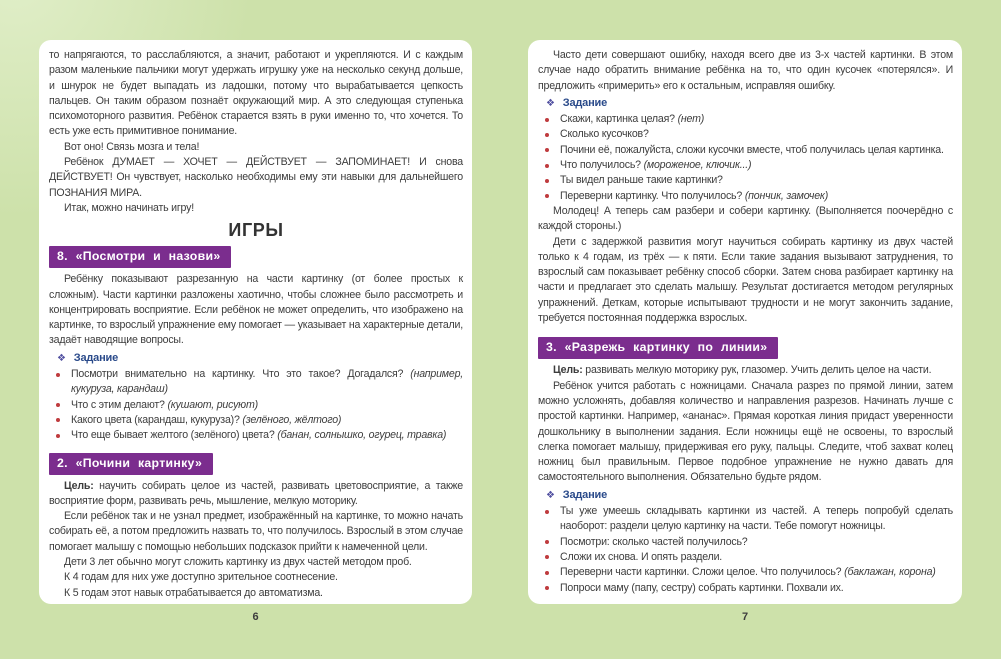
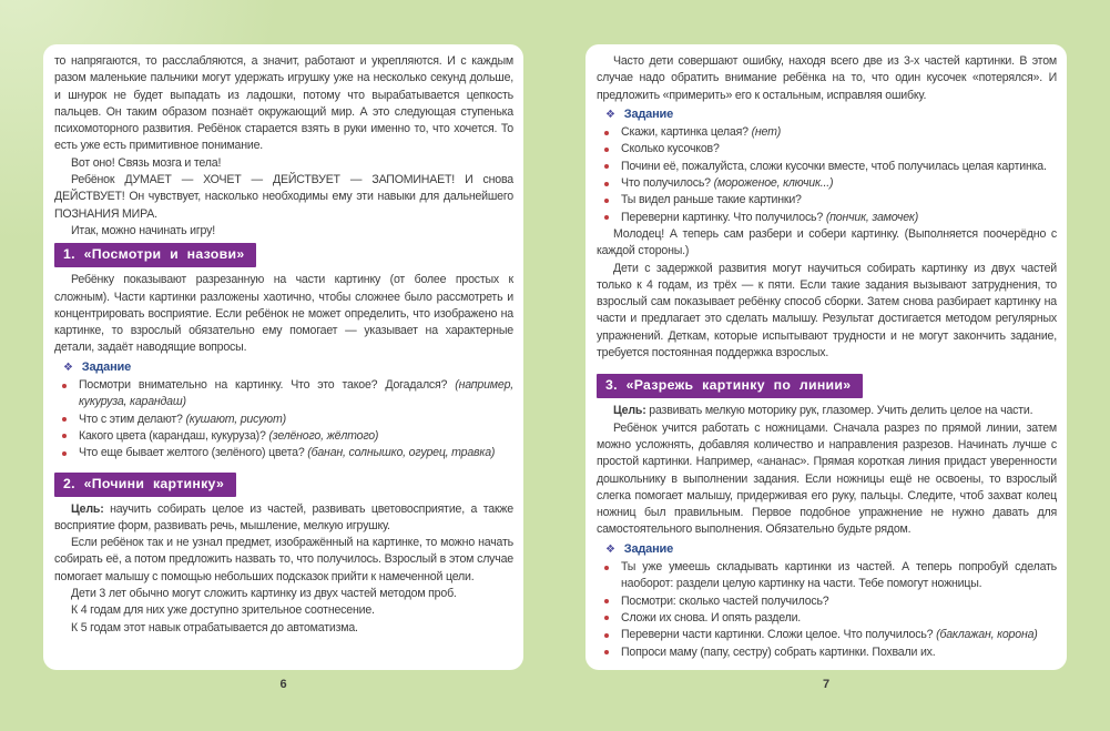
  то напрягаются, то расслабляются, а значит, работают и укрепляются. И с каждым разом маленькие пальчики могут удержать игрушку уже на несколько секунд дольше, и шнурок не будет выпадать из ладошки, потому что вырабатывается цепкость пальцев. Он таким образом познаёт окружающий мир. А это следующая ступенька психомоторного развития. Ребёнок старается взять в руки именно то, что хочется. То есть уже есть примитивное понимание.
  Вот оно! Связь мозга и тела!
  Ребёнок ДУМАЕТ — ХОЧЕТ — ДЕЙСТВУЕТ — ЗАПОМИНАЕТ! И снова ДЕЙСТВУЕТ! Он чувствует, насколько необходимы ему эти навыки для дальнейшего ПОЗНАНИЯ МИРА.
  Итак, можно начинать игру!
- ИГРЫ
- 8. «Посмотри и назови»
+ 1. «Посмотри и назови»
- Ребёнку показывают разрезанную на части картинку (от более простых к сложным). Части картинки разложены хаотично, чтобы сложнее было рассмотреть и концентрировать восприятие. Если ребёнок не может определить, что изображено на картинке, то взрослый упражнение ему помогает — указывает на характерные детали, задаёт наводящие вопросы.
+ Ребёнку показывают разрезанную на части картинку (от более простых к сложным). Части картинки разложены хаотично, чтобы сложнее было рассмотреть и концентрировать восприятие. Если ребёнок не может определить, что изображено на картинке, то взрослый обязательно ему помогает — указывает на характерные детали, задаёт наводящие вопросы.
  ❖ Задание
  Посмотри внимательно на картинку. Что это такое? Догадался? (например, кукуруза, карандаш)
  Что с этим делают? (кушают, рисуют)
  Какого цвета (карандаш, кукуруза)? (зелёного, жёлтого)
  Что еще бывает желтого (зелёного) цвета? (банан, солнышко, огурец, травка)
  2. «Почини картинку»
- Цель: научить собирать целое из частей, развивать цветовосприятие, а также восприятие форм, развивать речь, мышление, мелкую моторику.
+ Цель: научить собирать целое из частей, развивать цветовосприятие, а также восприятие форм, развивать речь, мышление, мелкую игрушку.
  Если ребёнок так и не узнал предмет, изображённый на картинке, то можно начать собирать её, а потом предложить назвать то, что получилось. Взрослый в этом случае помогает малышу с помощью небольших подсказок прийти к намеченной цели.
  Дети 3 лет обычно могут сложить картинку из двух частей методом проб.
  К 4 годам для них уже доступно зрительное соотнесение.
  К 5 годам этот навык отрабатывается до автоматизма.
  Часто дети совершают ошибку, находя всего две из 3-х частей картинки. В этом случае надо обратить внимание ребёнка на то, что один кусочек «потерялся». И предложить «примерить» его к остальным, исправляя ошибку.
  ❖ Задание
  Скажи, картинка целая? (нет)
  Сколько кусочков?
  Почини её, пожалуйста, сложи кусочки вместе, чтоб получилась целая картинка.
  Что получилось? (мороженое, ключик...)
  Ты видел раньше такие картинки?
  Переверни картинку. Что получилось? (пончик, замочек)
  Молодец! А теперь сам разбери и собери картинку. (Выполняется поочерёдно с каждой стороны.)
  Дети с задержкой развития могут научиться собирать картинку из двух частей только к 4 годам, из трёх — к пяти. Если такие задания вызывают затруднения, то взрослый сам показывает ребёнку способ сборки. Затем снова разбирает картинку на части и предлагает это сделать малышу. Результат достигается методом регулярных упражнений. Деткам, которые испытывают трудности и не могут закончить задание, требуется постоянная поддержка взрослых.
  3. «Разрежь картинку по линии»
  Цель: развивать мелкую моторику рук, глазомер. Учить делить целое на части.
  Ребёнок учится работать с ножницами. Сначала разрез по прямой линии, затем можно усложнять, добавляя количество и направления разрезов. Начинать лучше с простой картинки. Например, «ананас». Прямая короткая линия придаст уверенности дошкольнику в выполнении задания. Если ножницы ещё не освоены, то взрослый слегка помогает малышу, придерживая его руку, пальцы. Следите, чтоб захват колец ножниц был правильным. Первое подобное упражнение не нужно давать для самостоятельного выполнения. Обязательно будьте рядом.
  ❖ Задание
  Ты уже умеешь складывать картинки из частей. А теперь попробуй сделать наоборот: раздели целую картинку на части. Тебе помогут ножницы.
  Посмотри: сколько частей получилось?
  Сложи их снова. И опять раздели.
  Переверни части картинки. Сложи целое. Что получилось? (баклажан, корона)
  Попроси маму (папу, сестру) собрать картинки. Похвали их.
  6
  7
